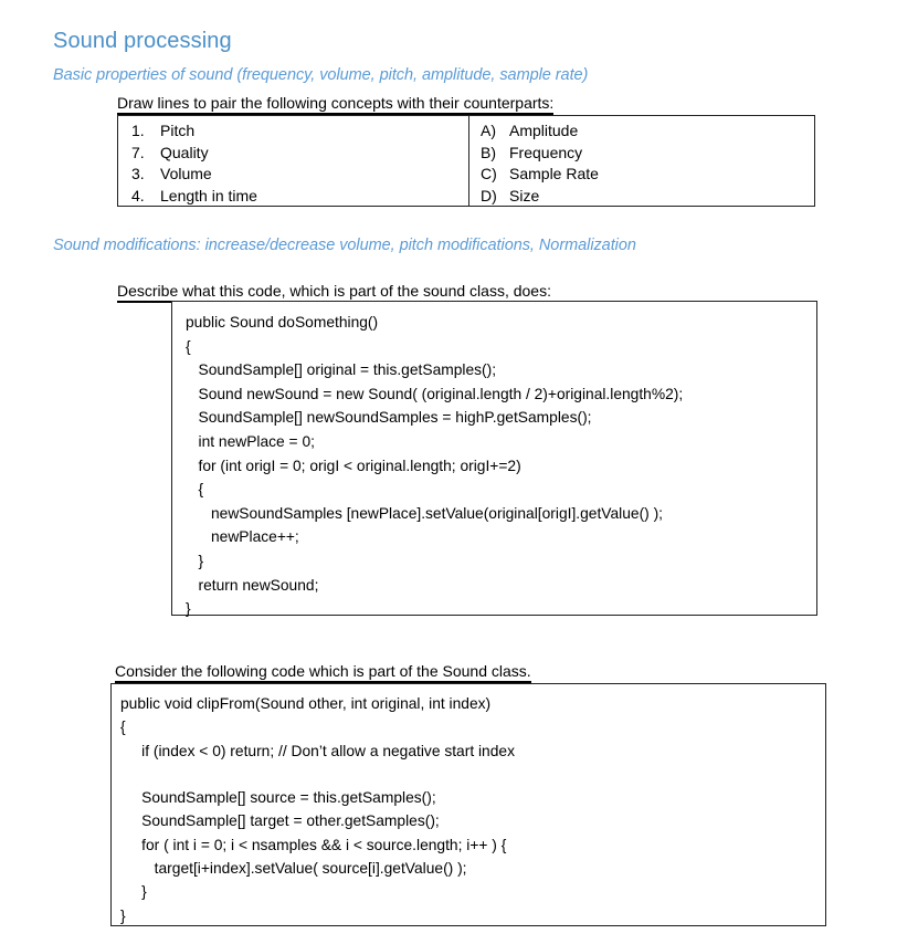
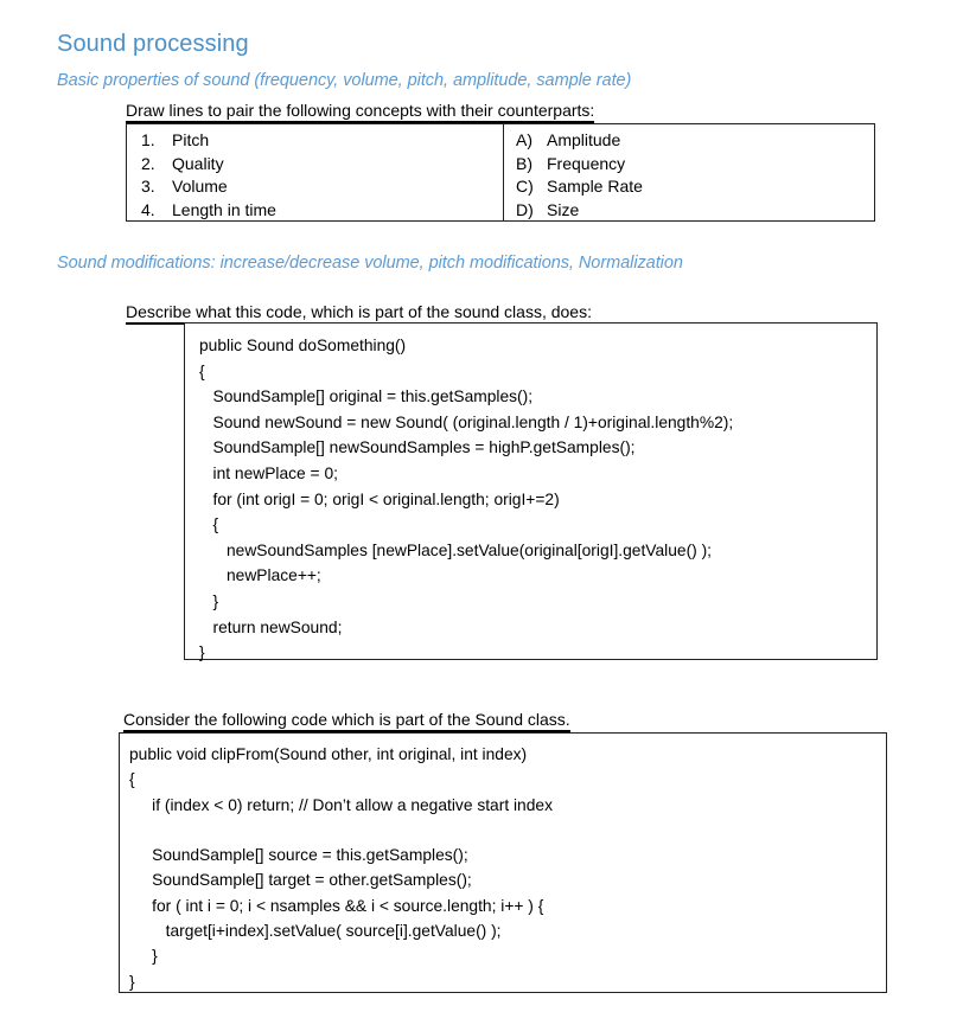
  Sound processing
  Basic properties of sound (frequency, volume, pitch, amplitude, sample rate)
  Draw lines to pair the following concepts with their counterparts:
  1.
  Pitch
- 7.
+ 2.
  Quality
  3.
  Volume
  4.
  Length in time
  A)
  Amplitude
  B)
  Frequency
  C)
  Sample Rate
  D)
  Size
  Sound modifications: increase/decrease volume, pitch modifications, Normalization
  Describe what this code, which is part of the sound class, does:
  public Sound doSomething()
  {
  SoundSample[] original = this.getSamples();
- Sound newSound = new Sound( (original.length / 2)+original.length%2);
+ Sound newSound = new Sound( (original.length / 1)+original.length%2);
  SoundSample[] newSoundSamples = highP.getSamples();
  int newPlace = 0;
  for (int origI = 0; origI < original.length; origI+=2)
  {
  newSoundSamples [newPlace].setValue(original[origI].getValue() );
  newPlace++;
  }
  return newSound;
  }
  Consider the following code which is part of the Sound class.
  public void clipFrom(Sound other, int original, int index)
  {
  if (index < 0) return; // Don’t allow a negative start index
  SoundSample[] source = this.getSamples();
  SoundSample[] target = other.getSamples();
  for ( int i = 0; i < nsamples && i < source.length; i++ ) {
  target[i+index].setValue( source[i].getValue() );
  }
  }
